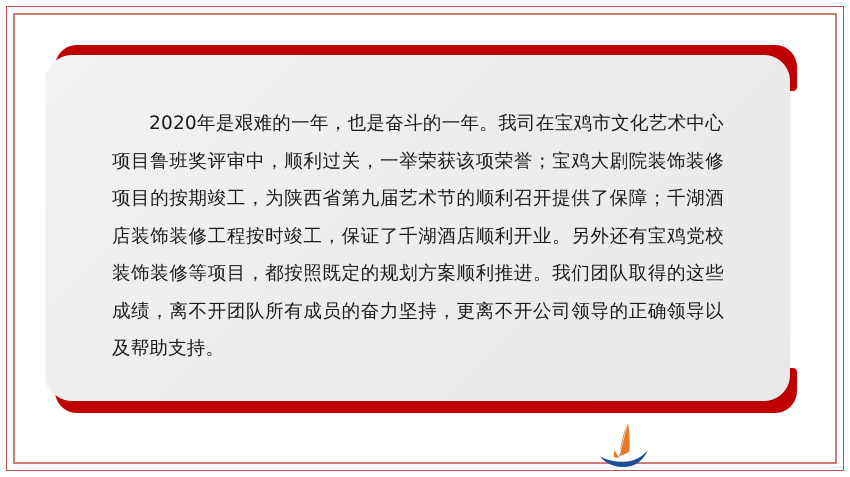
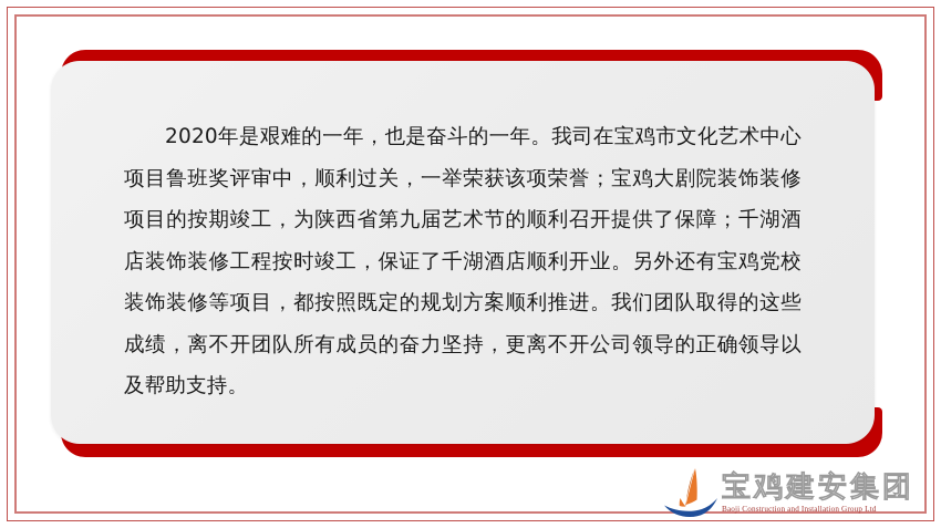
  2020年是艰难的一年，也是奋斗的一年。我司在宝鸡市文化艺术中心项目鲁班奖评审中，顺利过关，一举荣获该项荣誉；宝鸡大剧院装饰装修项目的按期竣工，为陕西省第九届艺术节的顺利召开提供了保障；千湖酒店装饰装修工程按时竣工，保证了千湖酒店顺利开业。另外还有宝鸡党校装饰装修等项目，都按照既定的规划方案顺利推进。我们团队取得的这些成绩，离不开团队所有成员的奋力坚持，更离不开公司领导的正确领导以及帮助支持。
+ 宝鸡建安集团
+ Baoji Construction and Installation Group Ltd
